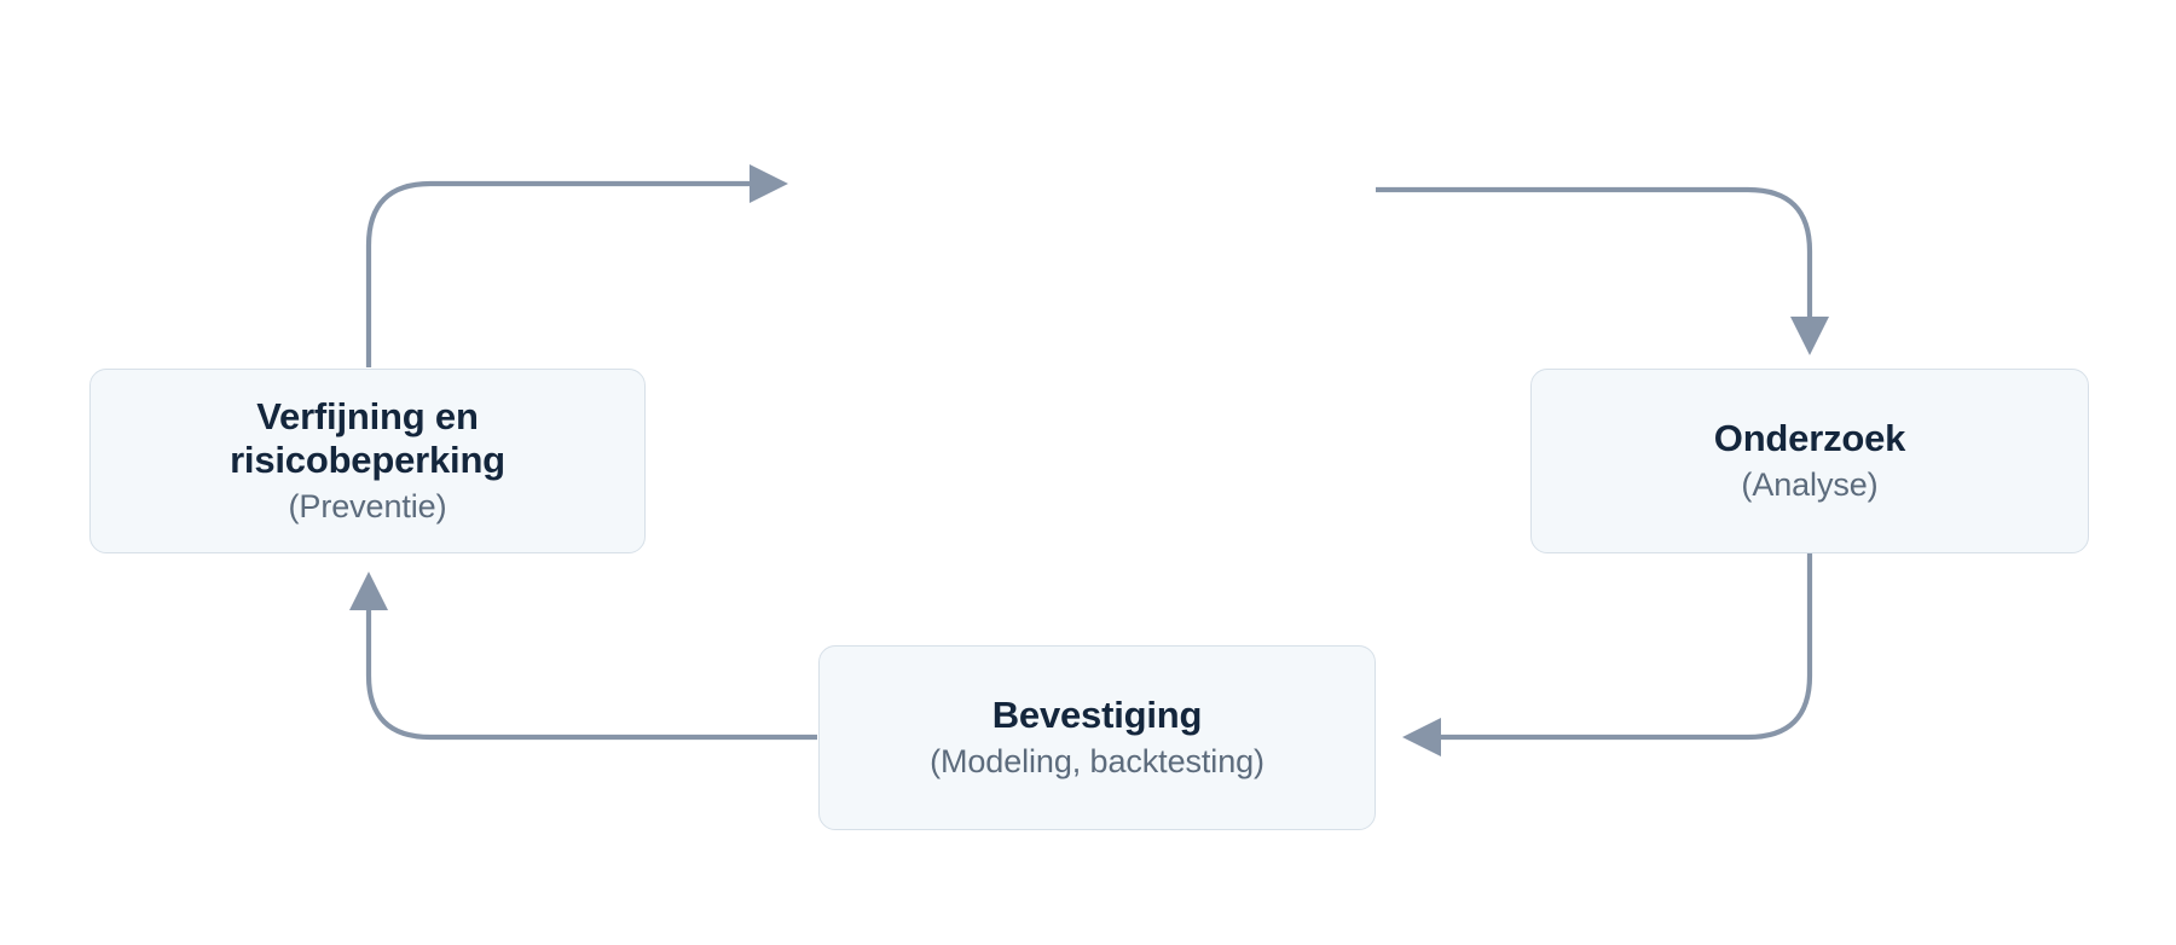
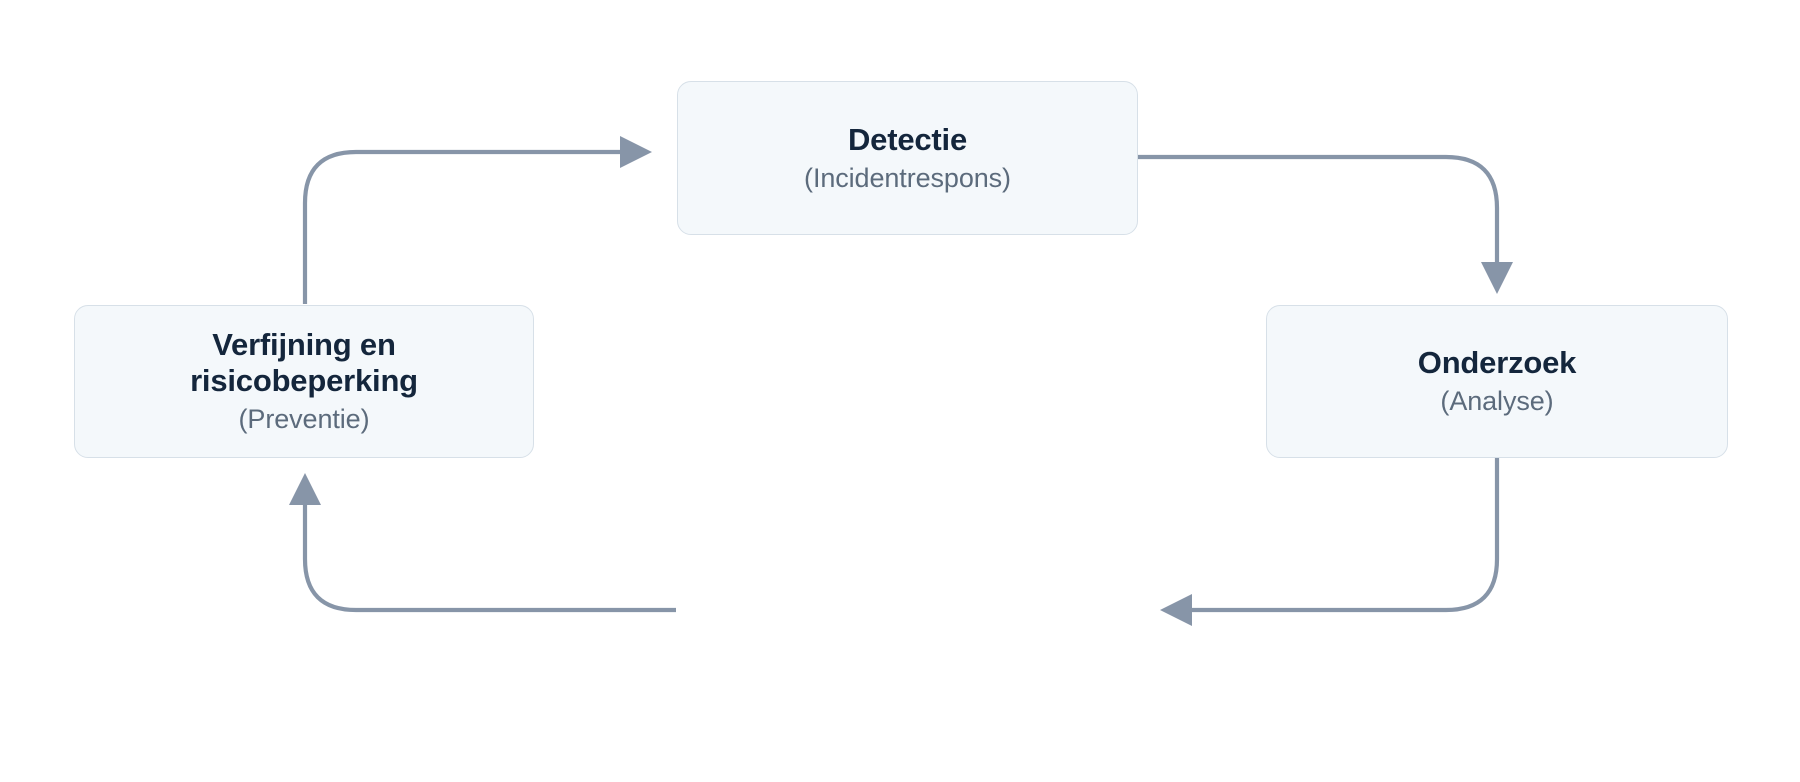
+ Detectie
+ (Incidentrespons)
  Onderzoek
  (Analyse)
- Bevestiging
- (Modeling, backtesting)
  Verfijning en
  risicobeperking
  (Preventie)
